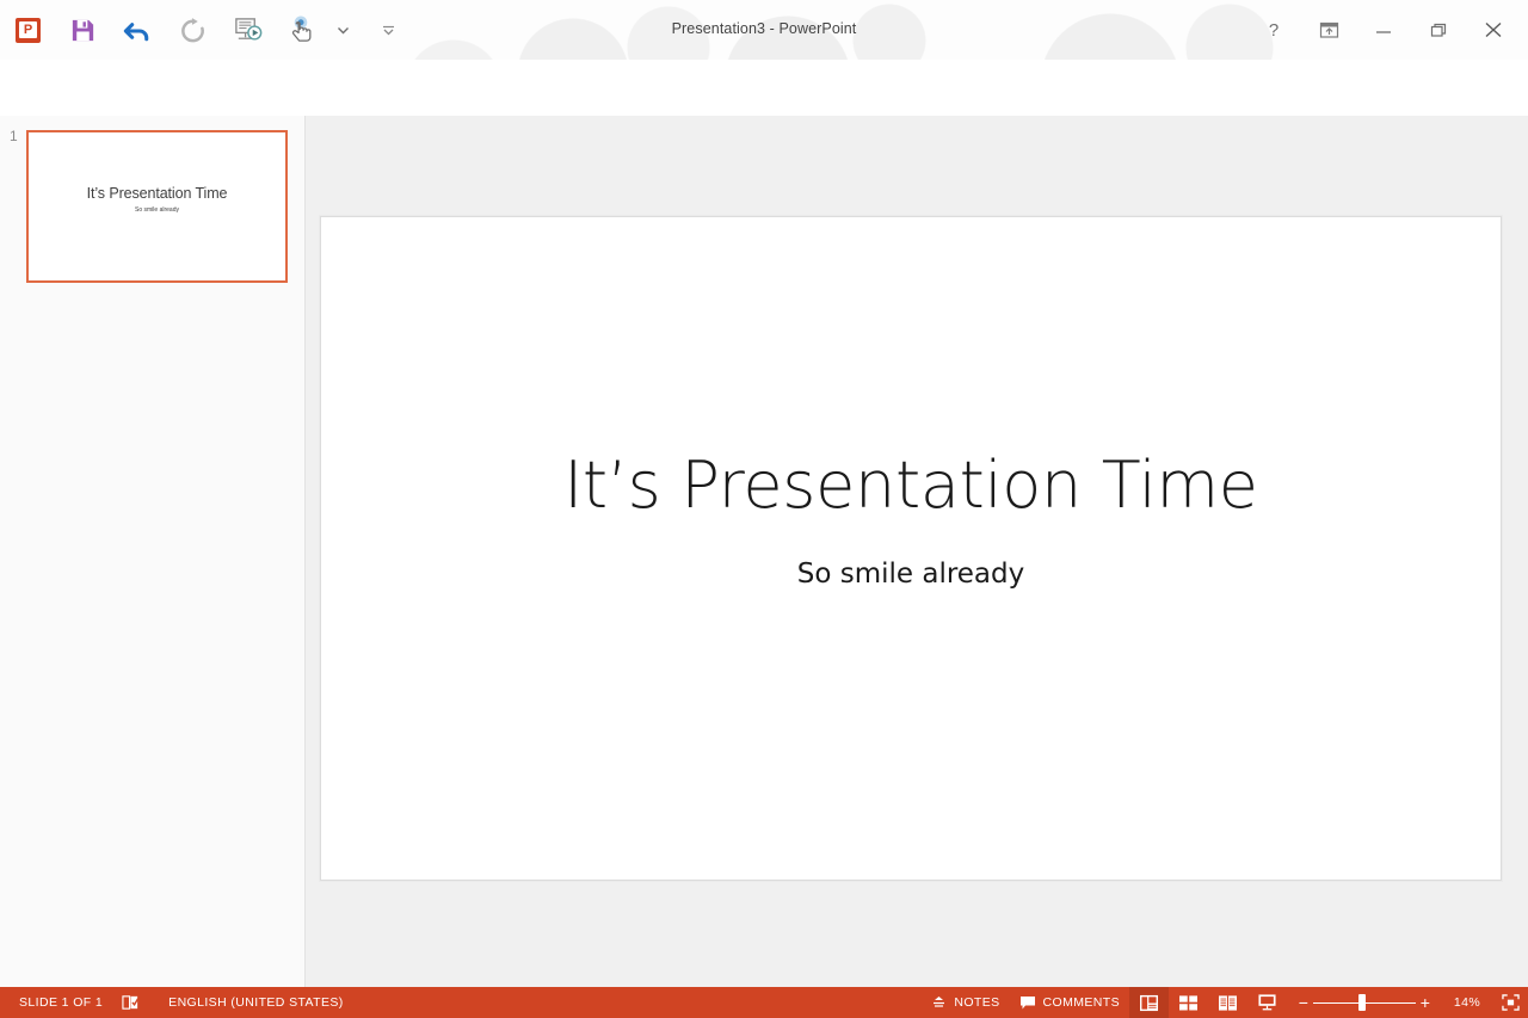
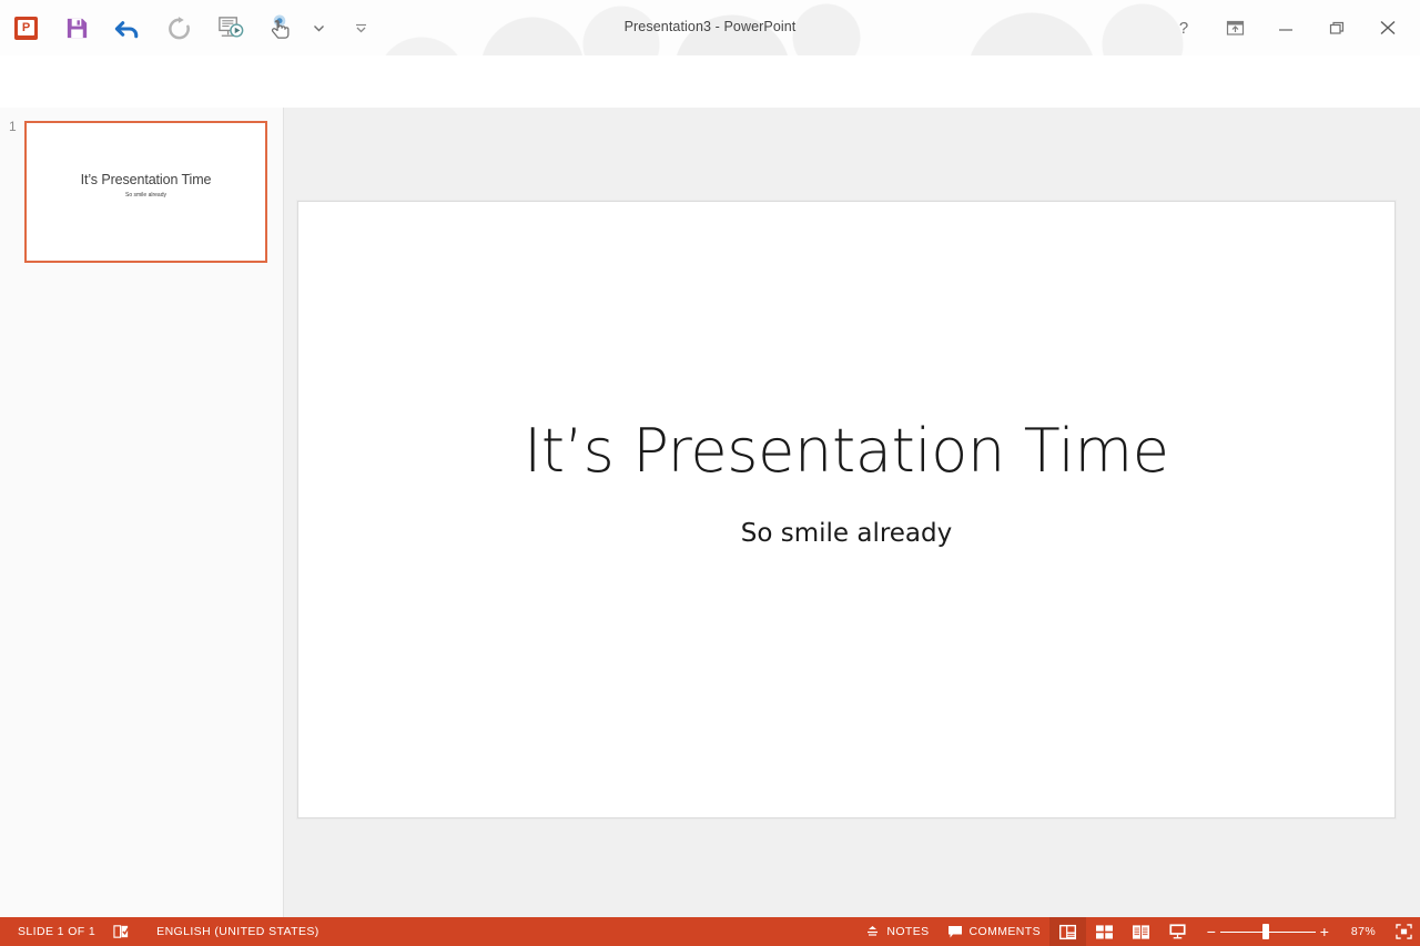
  P
  Presentation3 - PowerPoint
  ?
  1
  It’s Presentation Time
  It’s Presentation Time
  So smile already
  SLIDE 1 OF 1
  ENGLISH (UNITED STATES)
  NOTES
  COMMENTS
  −
  +
- 14%
+ 87%
